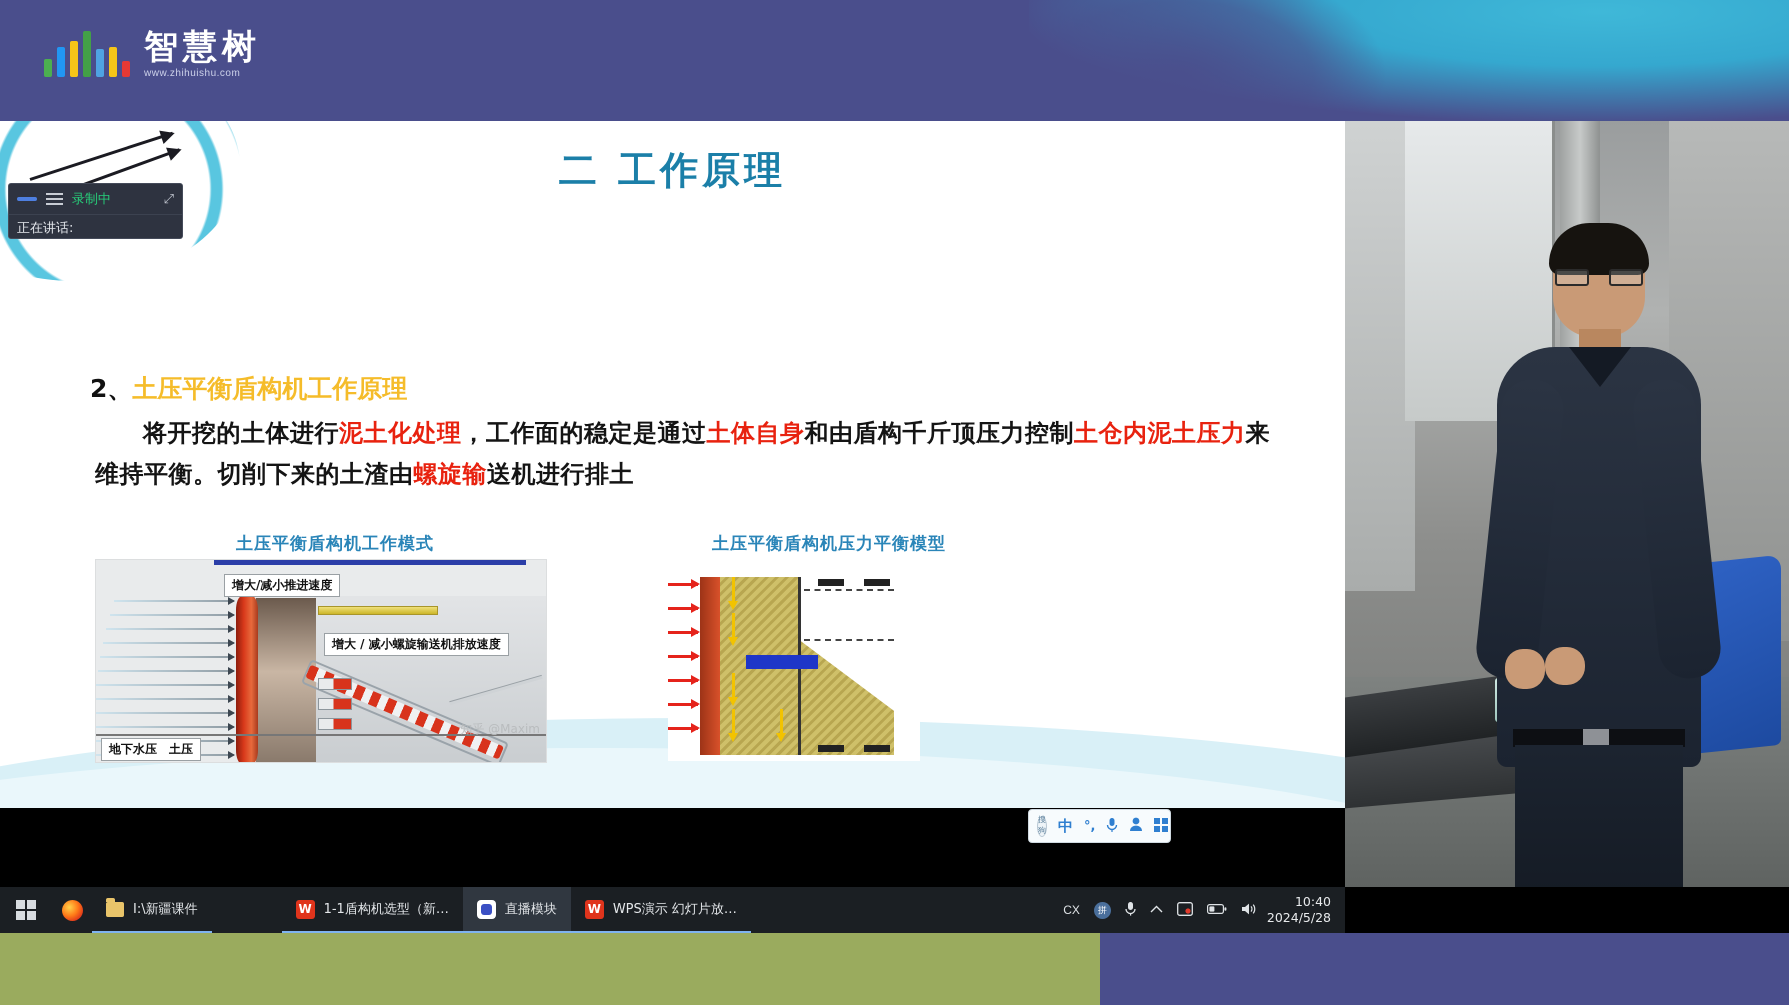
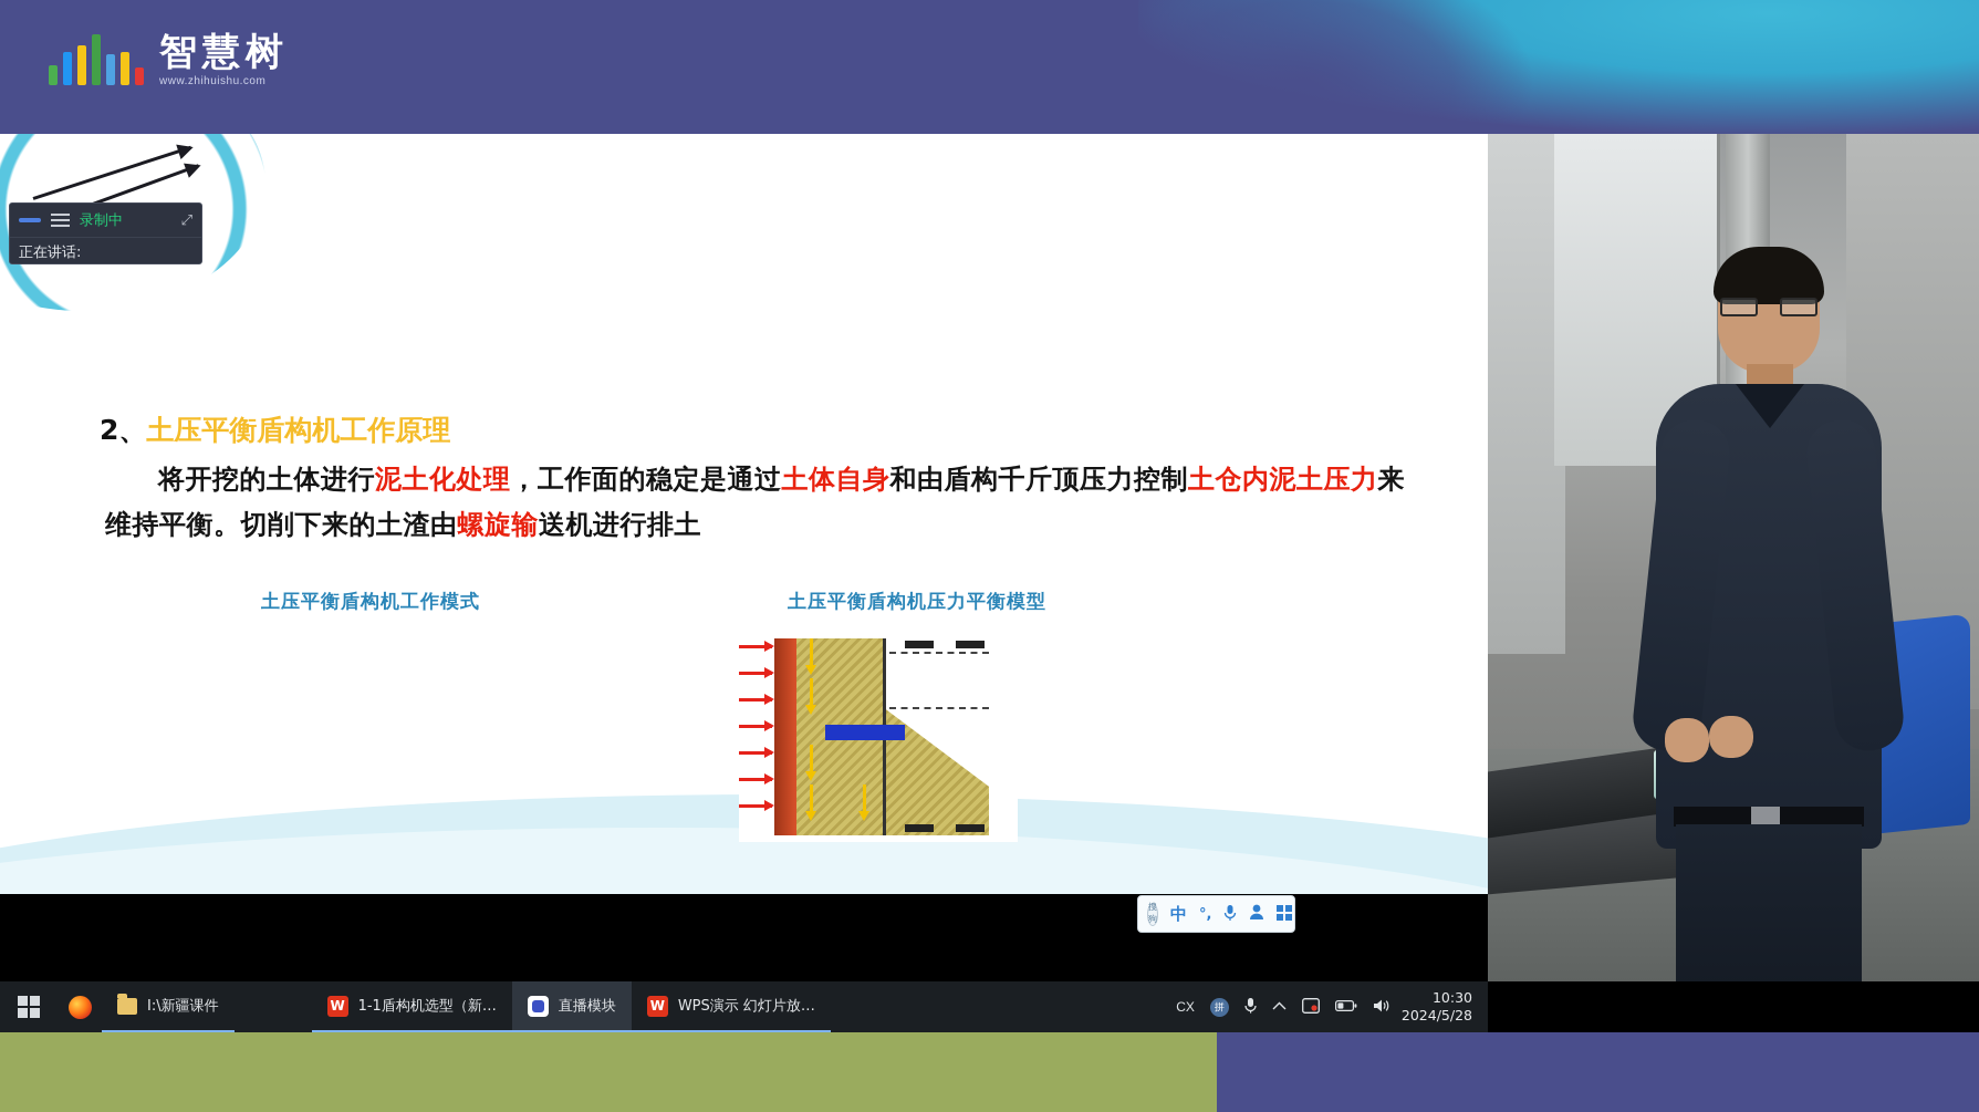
  智慧树
  www.zhihuishu.com
- 二 工作原理
  2、土压平衡盾构机工作原理
  将开挖的土体进行泥土化处理，工作面的稳定是通过土体自身和由盾构千斤顶压力控制土仓内泥土压力来维持平衡。切削下来的土渣由螺旋输送机进行排土
  土压平衡盾构机工作模式
  土压平衡盾构机压力平衡模型
- 增大/减小推进速度
- 增大 / 减小螺旋输送机排放速度
- 地下水压 土压
- 知乎 @Maxim
  录制中
  ⤢
  正在讲话:
  搜狗
  中
  °,
  I:\新疆课件
  W
  1-1盾构机选型（新…
  直播模块
  W
  WPS演示 幻灯片放…
  CX
  拼
- 10:40
+ 10:30
  2024/5/28
